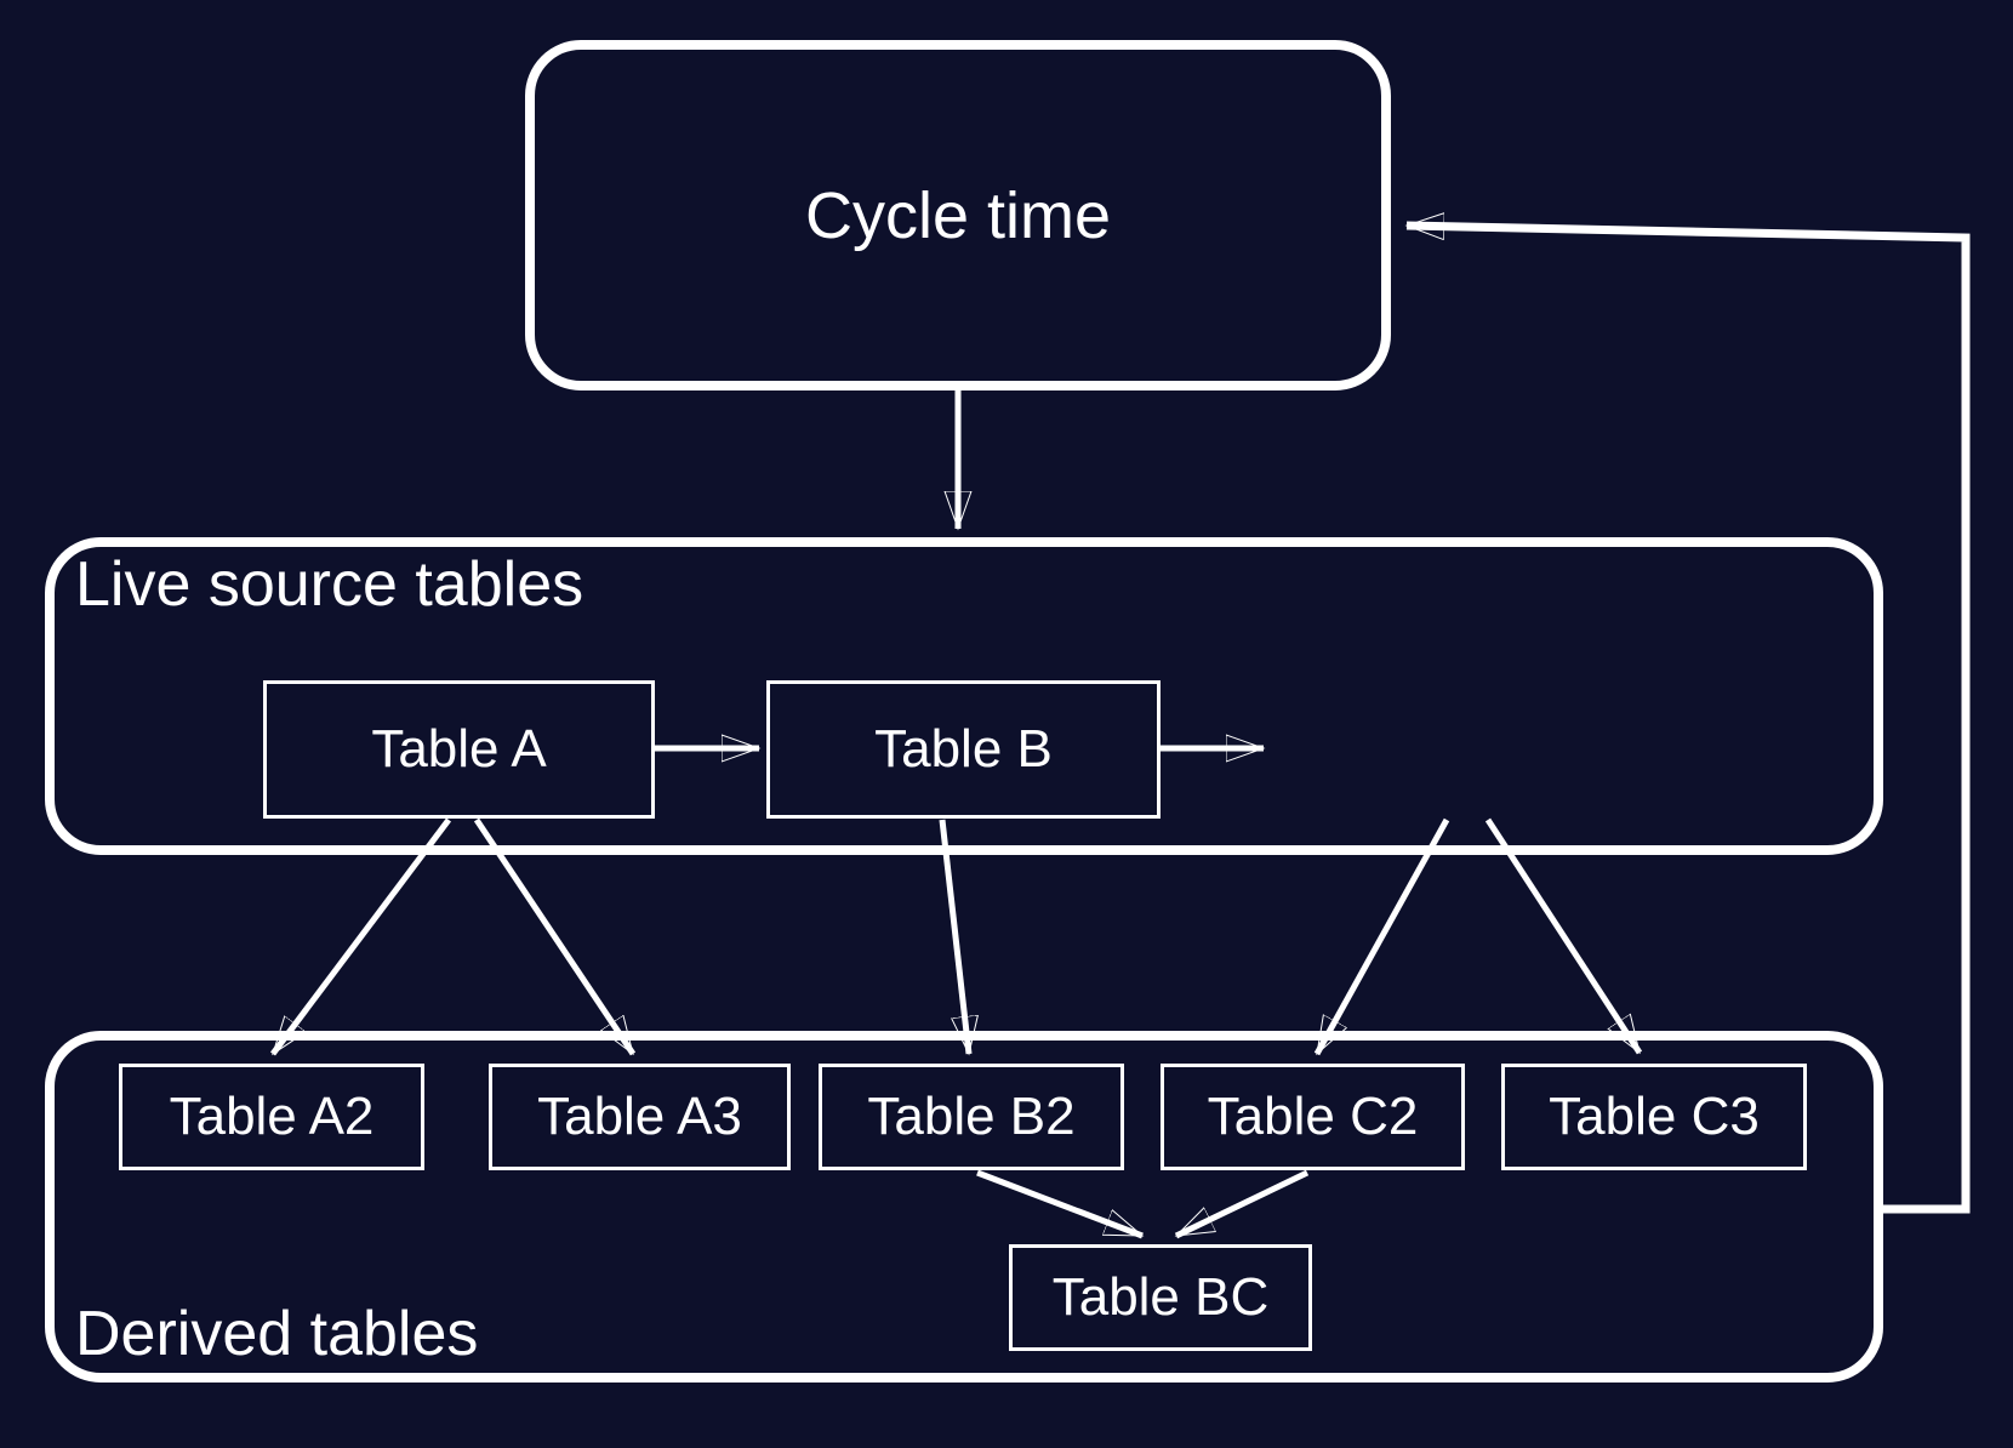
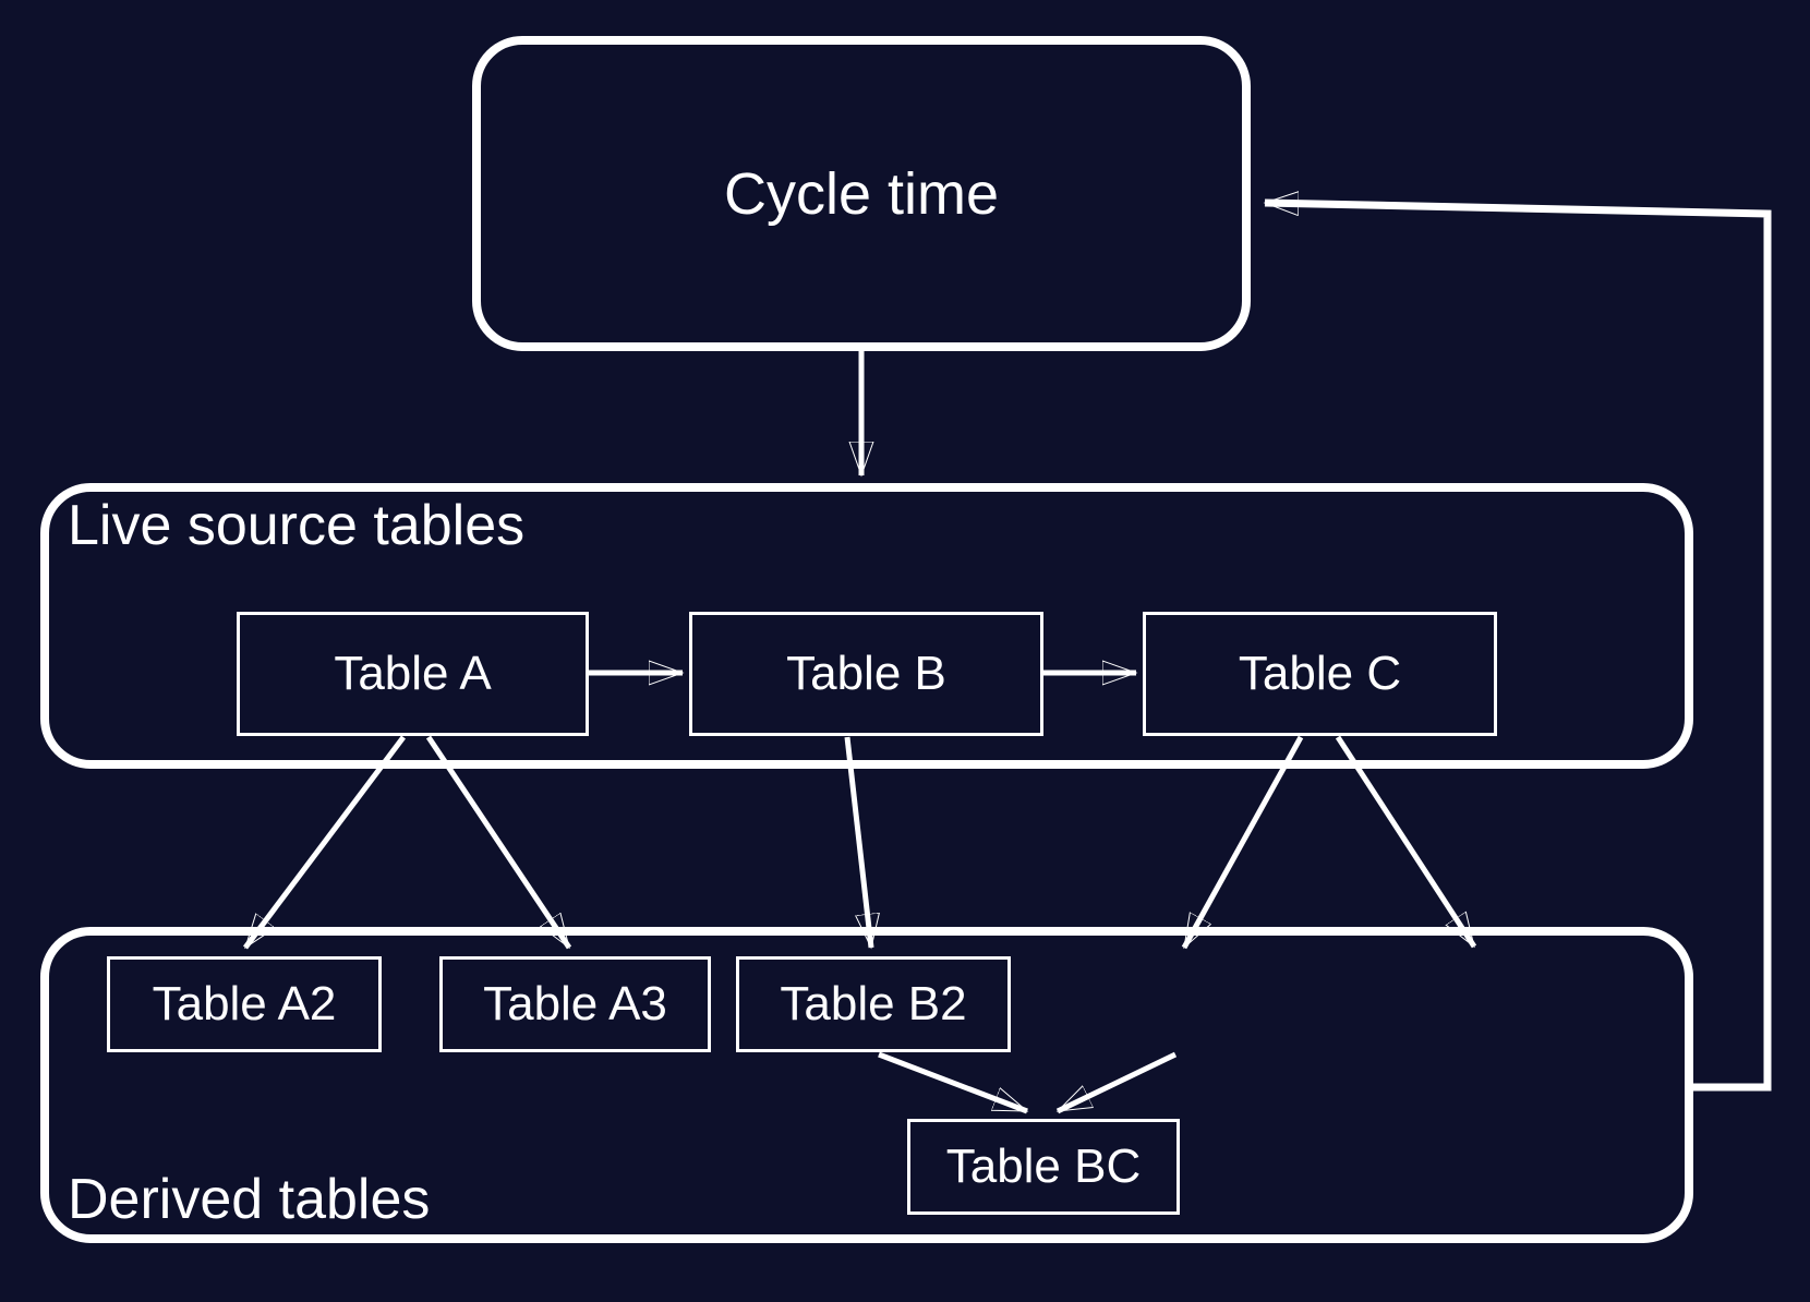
  Cycle time
  Live source tables
  Table A
  Table B
+ Table C
  Derived tables
  Table A2
  Table A3
  Table B2
- Table C2
- Table C3
  Table BC
